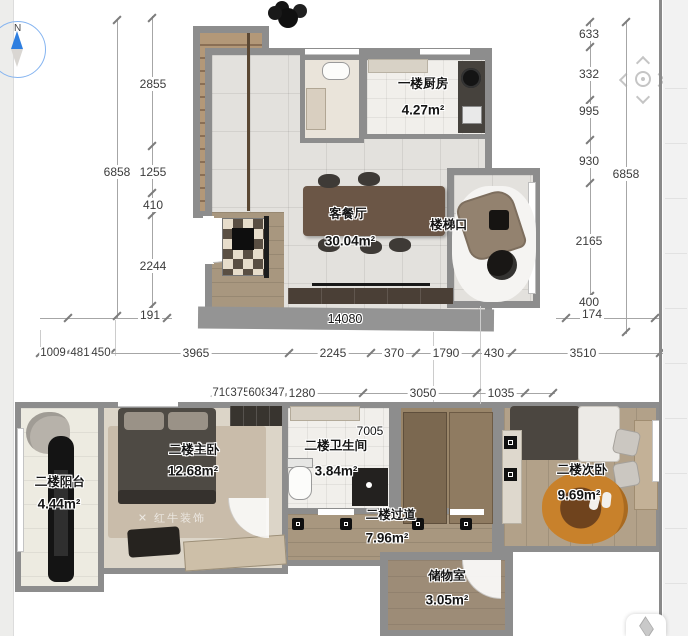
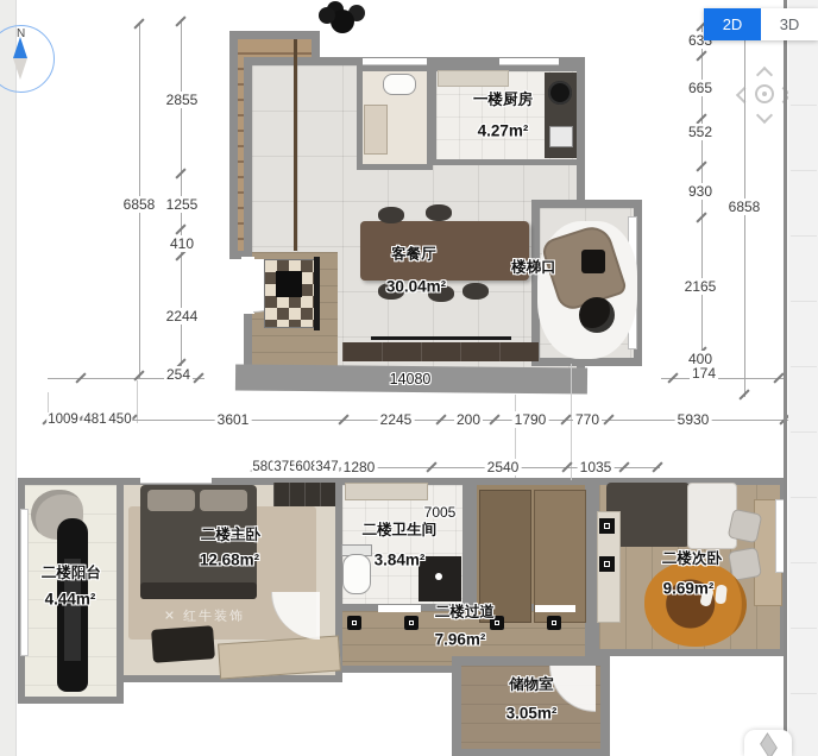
  ✕ 红牛装饰
  一楼厨房
  4.27m²
  客餐厅
  30.04m²
  楼梯口
  二楼阳台
  4.44m²
  二楼主卧
  12.68m²
  二楼卫生间
  3.84m²
  二楼过道
  7.96m²
  二楼次卧
  9.69m²
  储物室
  3.05m²
  6858
  2855
  1255
  410
  2244
- 191
+ 254
  633
- 332
+ 665
- 995
+ 552
  930
  6858
  2165
  400
  174
  14080
  1009
  481
  450
- 3965
+ 3601
  2245
- 370
+ 200
  1790
- 430
+ 770
- 3510
+ 5930
- 710
+ 580
  375
  347
  1280
- 3050
+ 2540
  1035
  7005
+ 2D
+ 3D
  N
